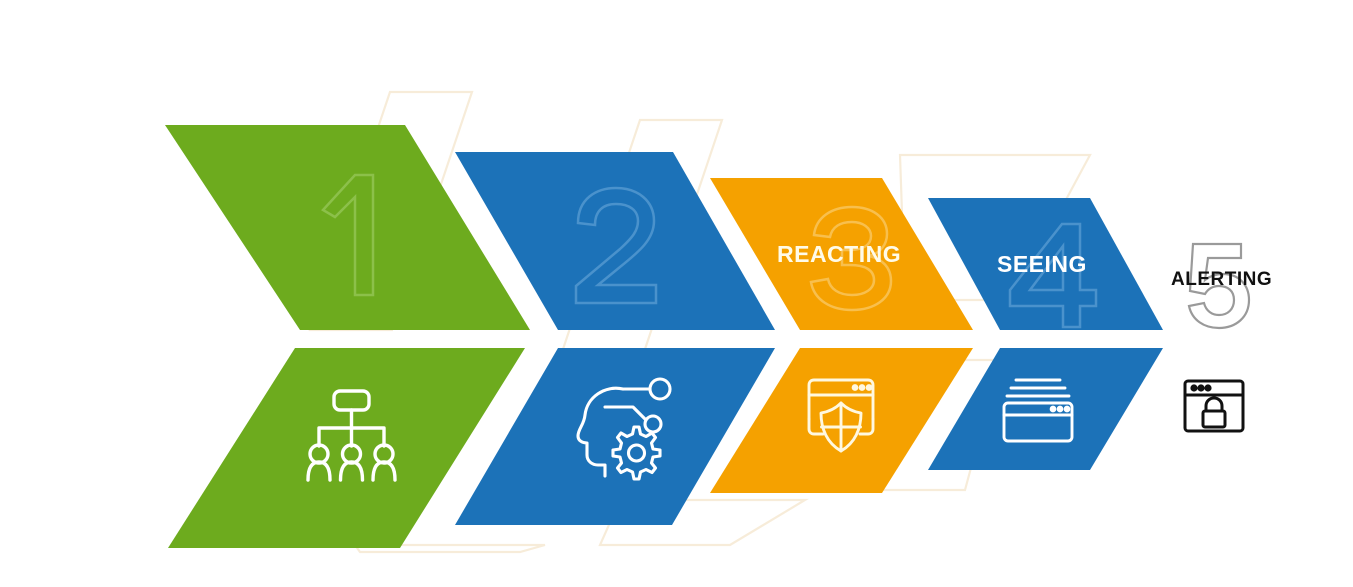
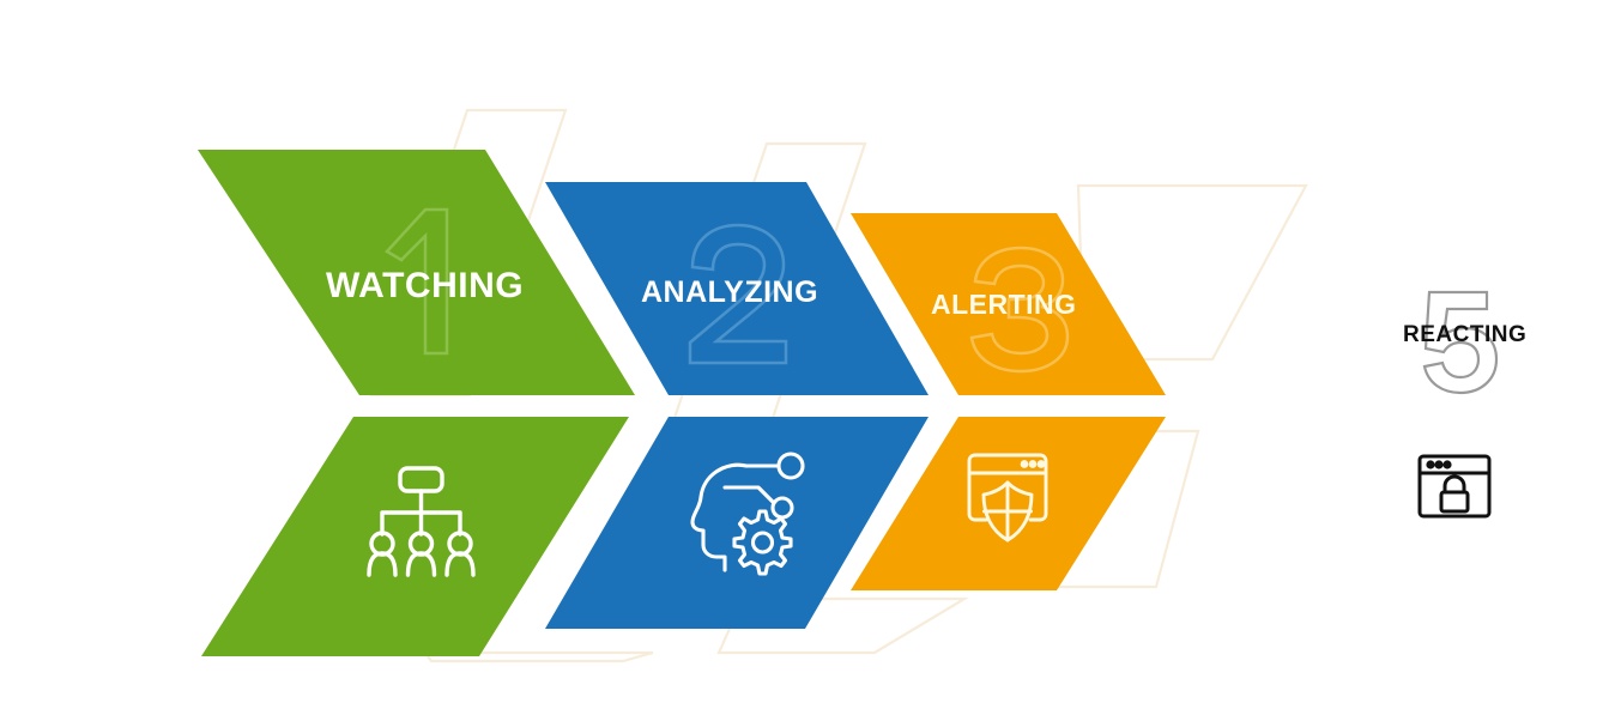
+ WATCHING
+ ANALYZING
- REACTING
+ ALERTING
- SEEING
- ALERTING
+ REACTING
